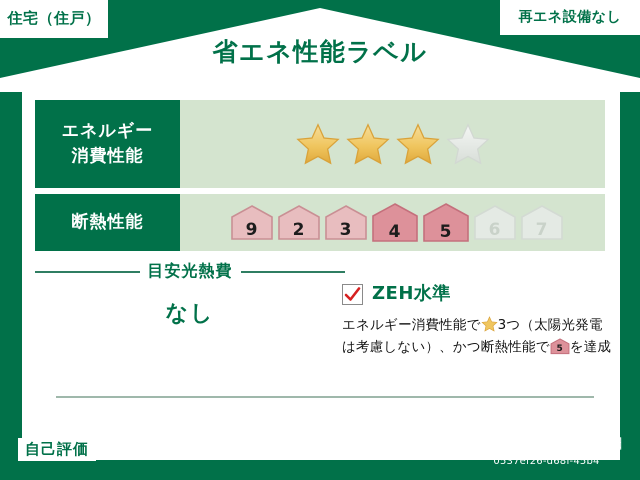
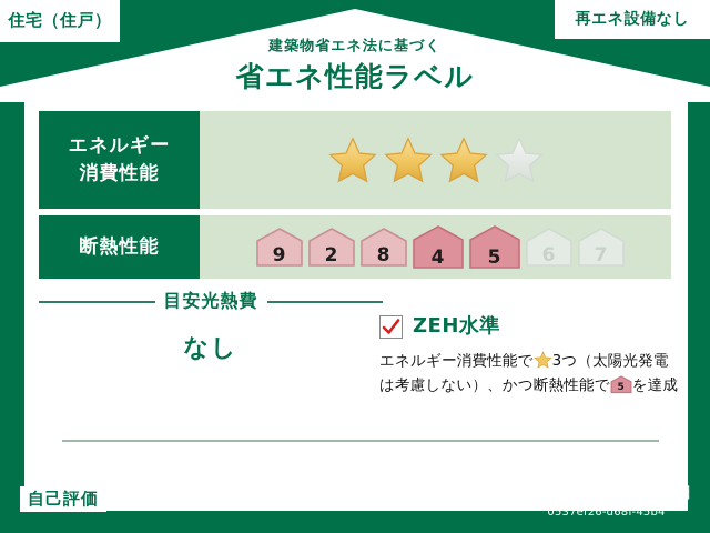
  住宅（住戸）
  再エネ設備なし
+ 建築物省エネ法に基づく
  省エネ性能ラベル
  エネルギー
  消費性能
  断熱性能
  9
  2
- 3
+ 8
  4
  5
  6
  7
  目安光熱費
  なし
  ZEH水準
  エネルギー消費性能で 3つ（太陽光発電
  は考慮しない）、かつ断熱性能で
  5
  を達成
  自己評価
  評価日 2025年4月29日
  0537ef26-d68f-45b4
